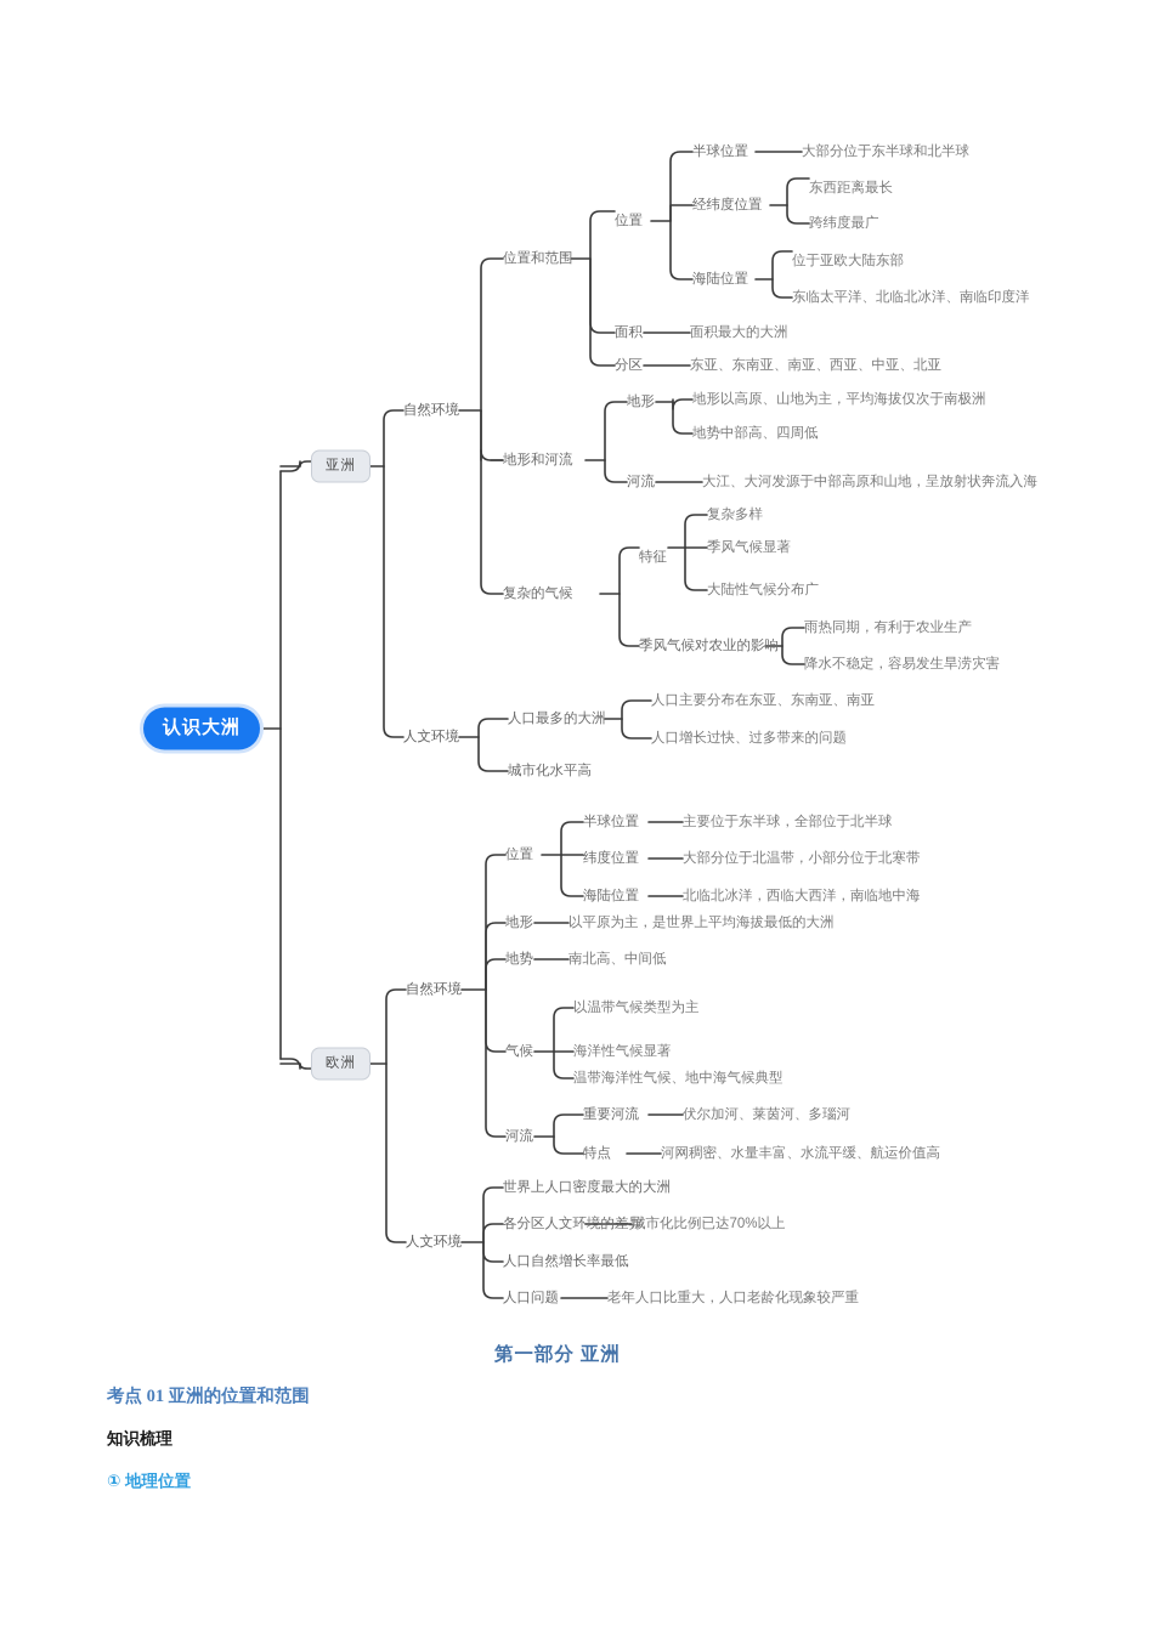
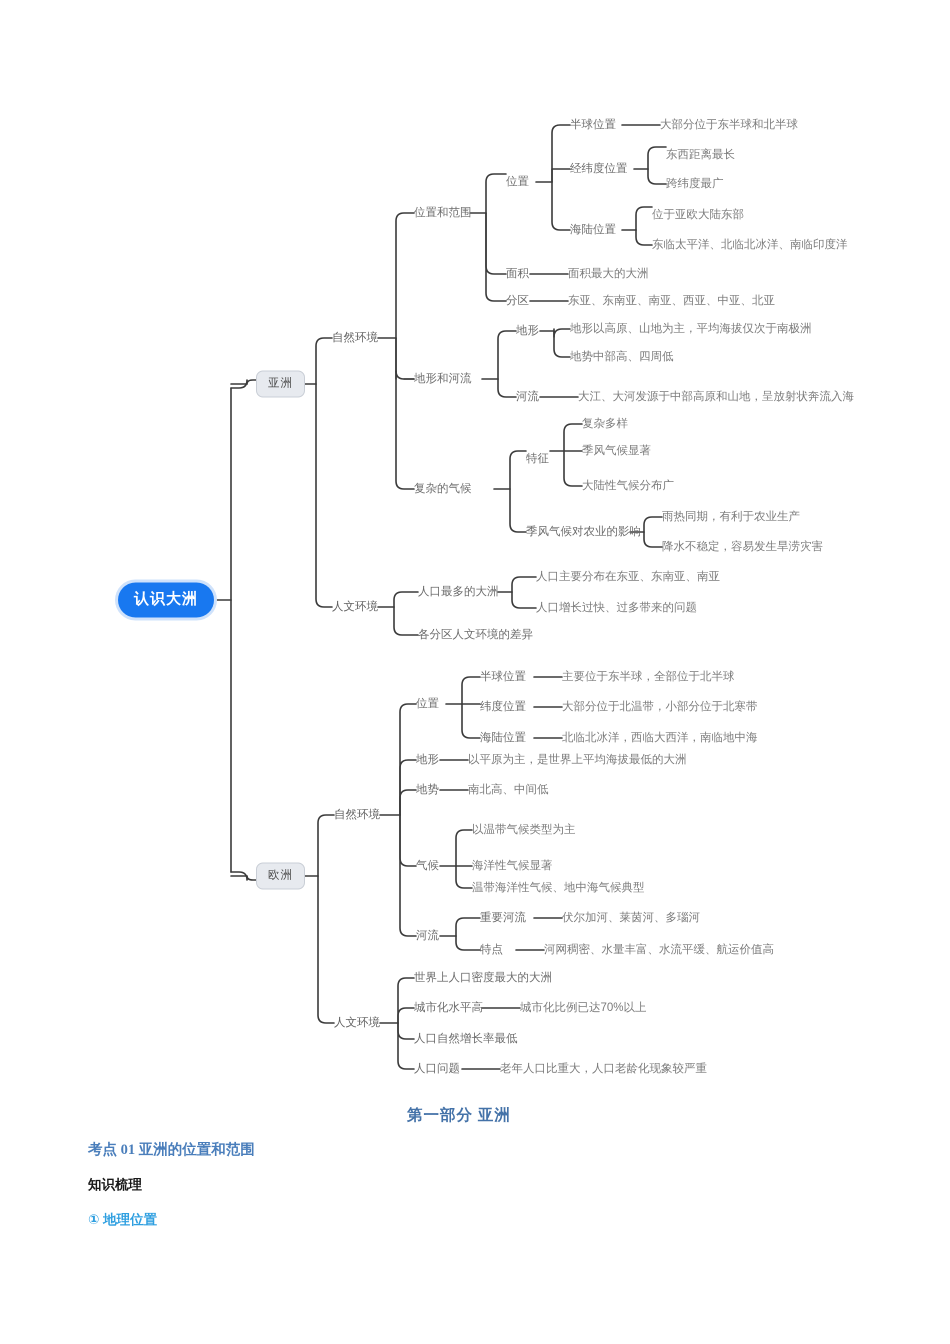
  认识大洲
  亚洲
  欧洲
  自然环境
  人文环境
  位置和范围
  地形和河流
  复杂的气候
  位置
  面积
  分区
  半球位置
  经纬度位置
  海陆位置
  大部分位于东半球和北半球
  东西距离最长
  跨纬度最广
  位于亚欧大陆东部
  东临太平洋、北临北冰洋、南临印度洋
  面积最大的大洲
  东亚、东南亚、南亚、西亚、中亚、北亚
  地形
  河流
  地形以高原、山地为主，平均海拔仅次于南极洲
  地势中部高、四周低
  大江、大河发源于中部高原和山地，呈放射状奔流入海
  特征
  季风气候对农业的影响
  复杂多样
  季风气候显著
  大陆性气候分布广
  雨热同期，有利于农业生产
  降水不稳定，容易发生旱涝灾害
  人口最多的大洲
- 城市化水平高
+ 各分区人文环境的差异
  人口主要分布在东亚、东南亚、南亚
  人口增长过快、过多带来的问题
  自然环境
  人文环境
  位置
  地形
  地势
  气候
  河流
  半球位置
  纬度位置
  海陆位置
  主要位于东半球，全部位于北半球
  大部分位于北温带，小部分位于北寒带
  北临北冰洋，西临大西洋，南临地中海
  以平原为主，是世界上平均海拔最低的大洲
  南北高、中间低
  以温带气候类型为主
  海洋性气候显著
  温带海洋性气候、地中海气候典型
  重要河流
  特点
  伏尔加河、莱茵河、多瑙河
  河网稠密、水量丰富、水流平缓、航运价值高
  世界上人口密度最大的大洲
- 各分区人文环境的差异
+ 城市化水平高
  人口自然增长率最低
  人口问题
  城市化比例已达70%以上
  老年人口比重大，人口老龄化现象较严重
  第一部分 亚洲
  考点 01 亚洲的位置和范围
  知识梳理
  ① 地理位置
